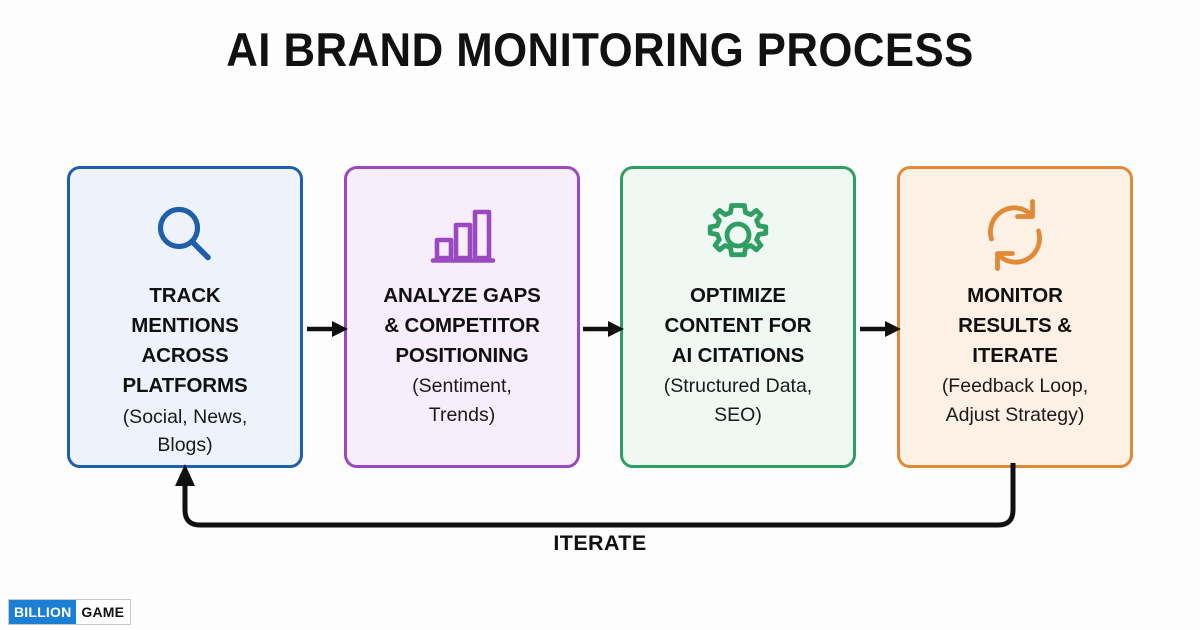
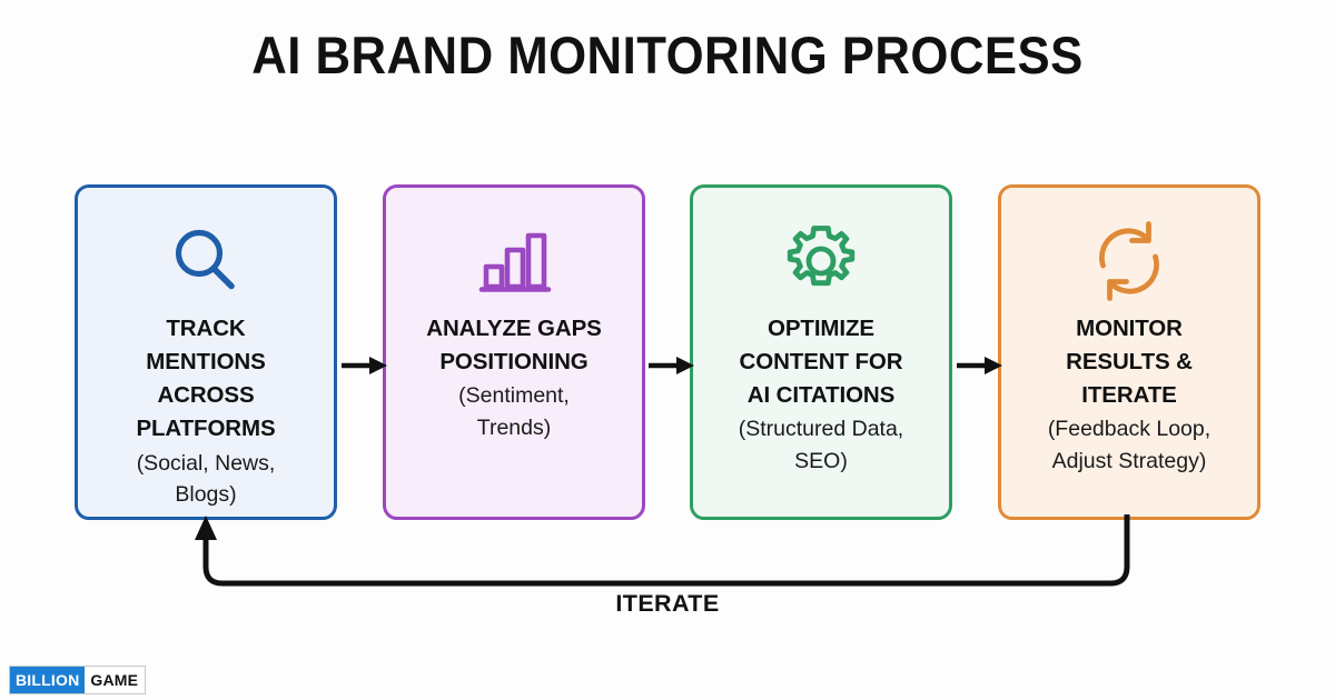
  AI BRAND MONITORING PROCESS
  TRACK
  MENTIONS
  ACROSS
  PLATFORMS
  (Social, News,
  Blogs)
  ANALYZE GAPS
- & COMPETITOR
  POSITIONING
  (Sentiment,
  Trends)
  OPTIMIZE
  CONTENT FOR
  AI CITATIONS
  (Structured Data,
  SEO)
  MONITOR
  RESULTS &
  ITERATE
  (Feedback Loop,
  Adjust Strategy)
  ITERATE
  BILLION
  GAME
